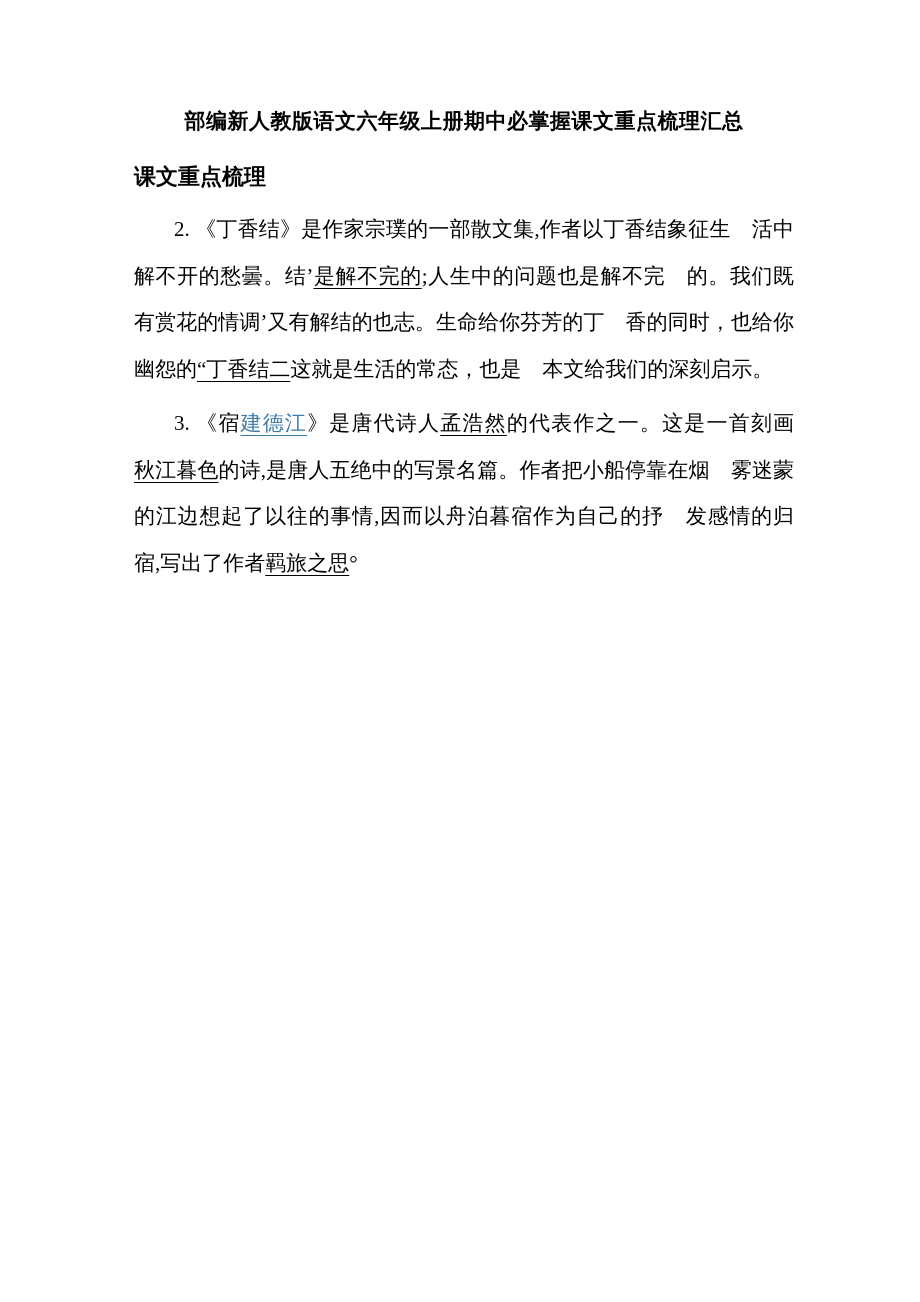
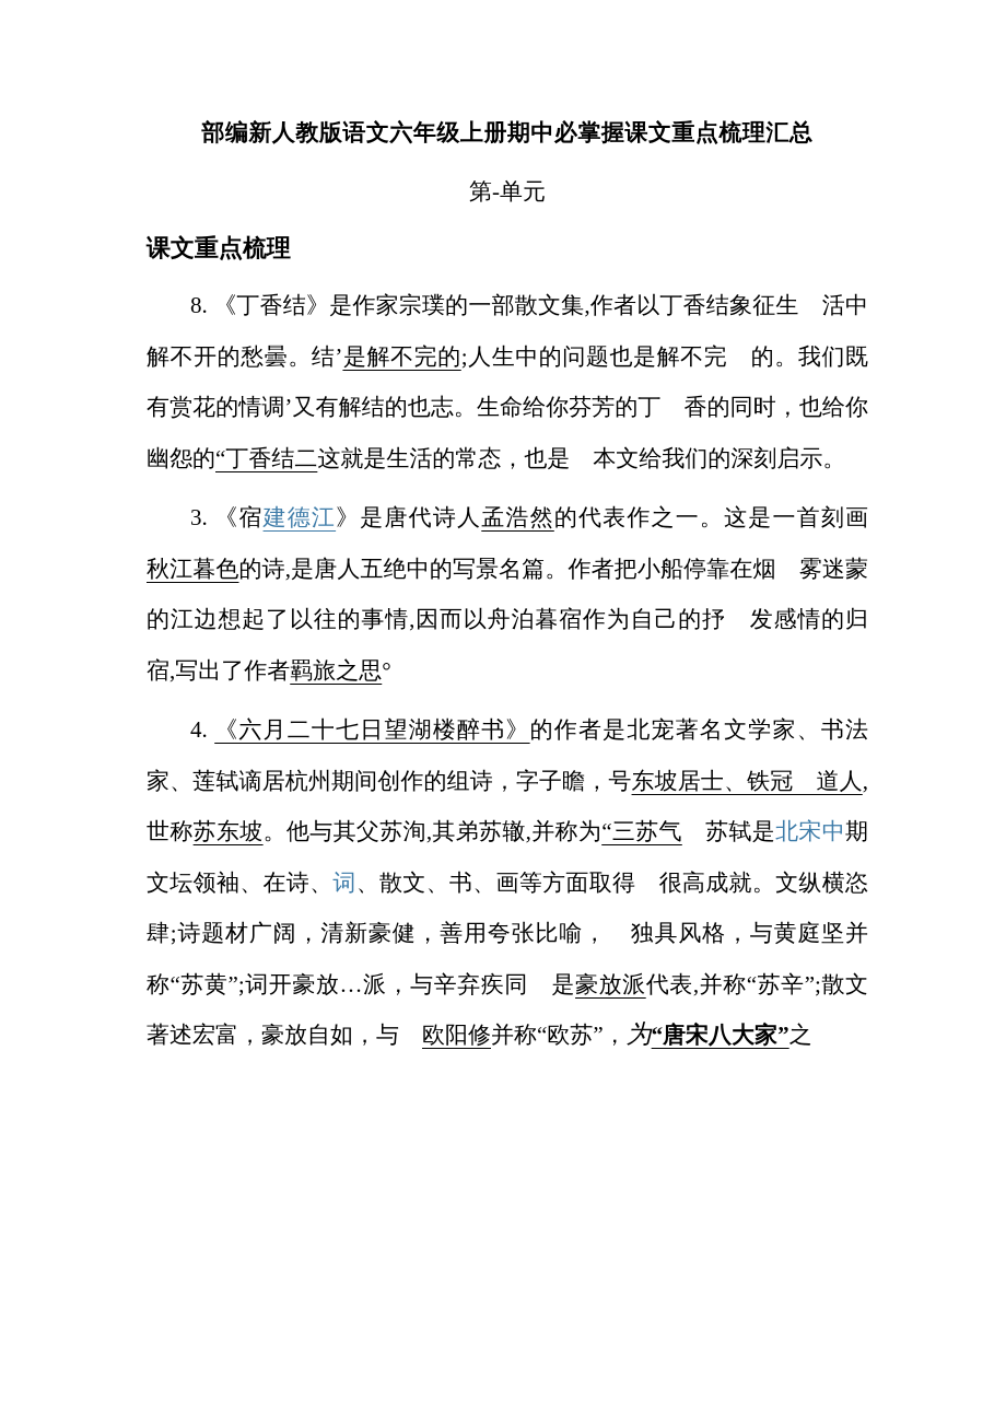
  部编新人教版语文六年级上册期中必掌握课文重点梳理汇总
+ 第-单元
  课文重点梳理
- 2. 《丁香结》是作家宗璞的一部散文集,作者以丁香结象征生 活中解不开的愁曇。结’是解不完的;人生中的问题也是解不完 的。我们既有赏花的情调’又有解结的也志。生命给你芬芳的丁 香的同时，也给你幽怨的“丁香结二这就是生活的常态，也是 本文给我们的深刻启示。
+ 8. 《丁香结》是作家宗璞的一部散文集,作者以丁香结象征生 活中解不开的愁曇。结’是解不完的;人生中的问题也是解不完 的。我们既有赏花的情调’又有解结的也志。生命给你芬芳的丁 香的同时，也给你幽怨的“丁香结二这就是生活的常态，也是 本文给我们的深刻启示。
  3. 《宿建德江》是唐代诗人孟浩然的代表作之一。这是一首刻画 秋江暮色的诗,是唐人五绝中的写景名篇。作者把小船停靠在烟 雾迷蒙的江边想起了以往的事情,因而以舟泊暮宿作为自己的抒 发感情的归宿,写出了作者羁旅之思°
+ 4. 《六月二十七日望湖楼醉书》的作者是北宠著名文学家、书法 家、莲轼谪居杭州期间创作的组诗，字子瞻，号东坡居士、铁冠 道人,世称苏东坡。他与其父苏洵,其弟苏辙,并称为“三苏气 苏轼是北宋中期文坛领袖、在诗、词、散文、书、画等方面取得 很高成就。文纵横恣肆;诗题材广阔，清新豪健，善用夸张比喻， 独具风格，与黄庭坚并称“苏黄”;词开豪放…派，与辛弃疾同 是豪放派代表,并称“苏辛”;散文 著述宏富，豪放自如，与 欧阳修并称“欧苏”，为“唐宋八大家”之
